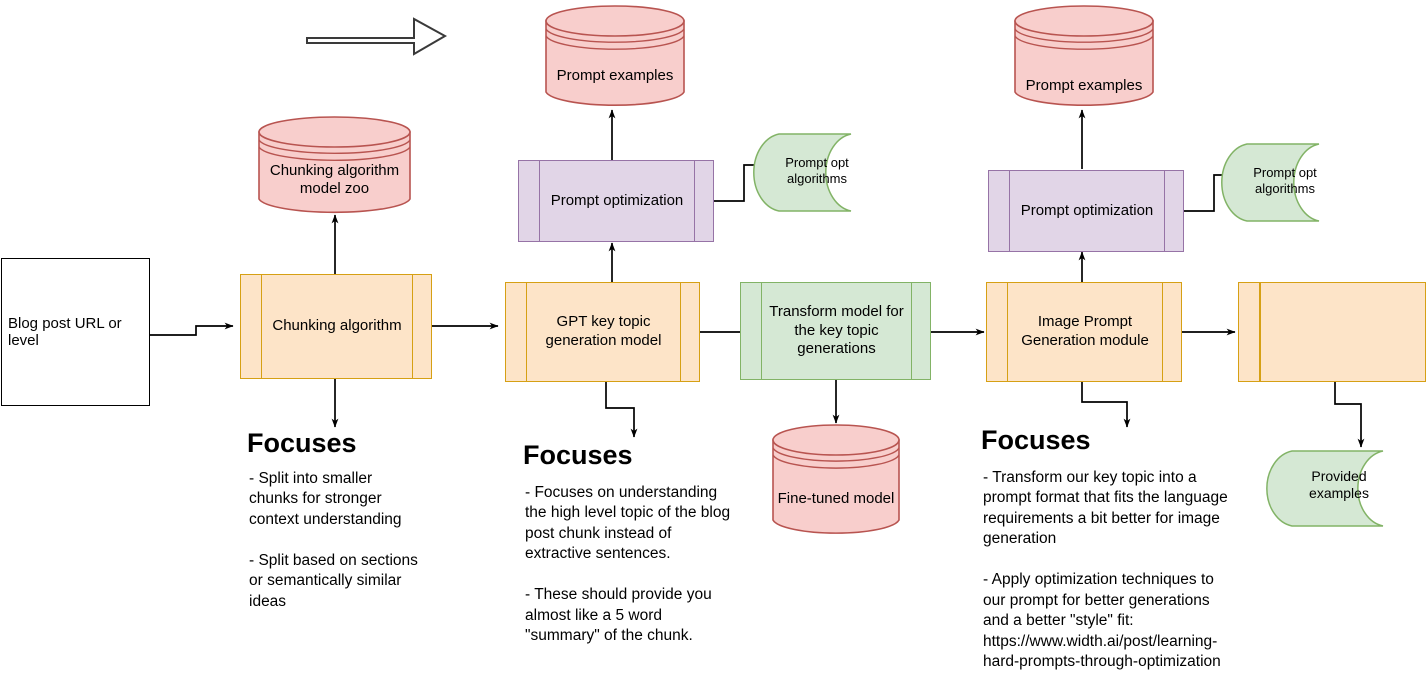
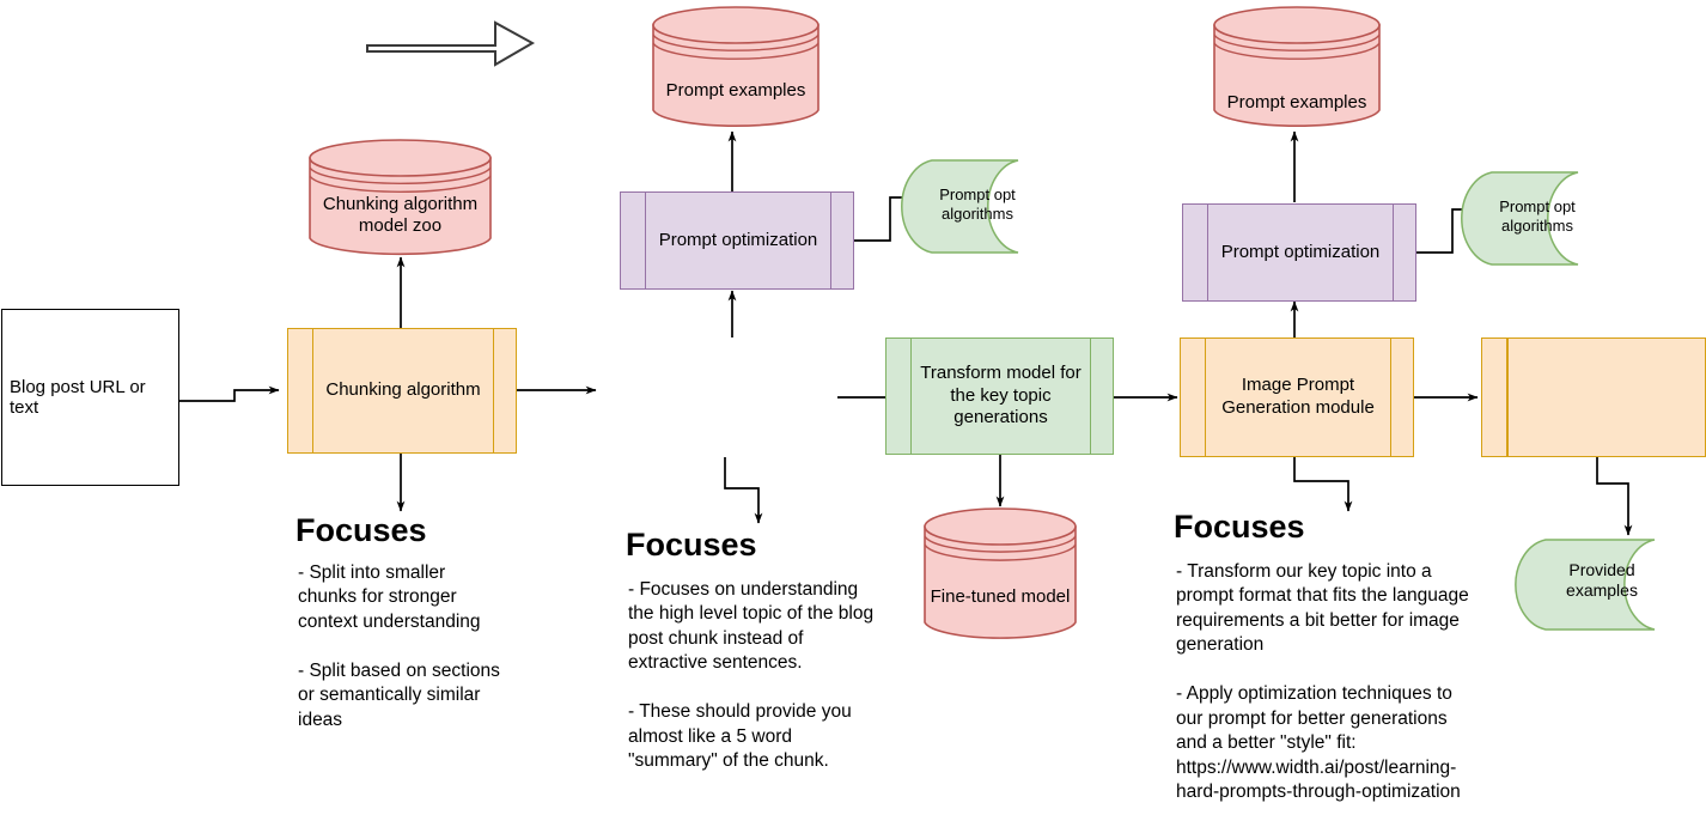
- Blog post URL or level
+ Blog post URL or text
  Chunking algorithm
  Chunking algorithm
  model zoo
- GPT key topic generation model
  Prompt examples
  Prompt optimization
  Prompt opt
  algorithms
  Transform model for the key topic generations
  Fine-tuned model
  Image Prompt Generation module
  Prompt examples
  Prompt optimization
  Prompt opt
  algorithms
  Provided
  examples
  Focuses
  - Split into smaller
  chunks for stronger
  context understanding
  - Split based on sections
  or semantically similar
  ideas
  Focuses
  - Focuses on understanding
  the high level topic of the blog
  post chunk instead of
  extractive sentences.
  - These should provide you
  almost like a 5 word
  "summary" of the chunk.
  Focuses
  - Transform our key topic into a
  prompt format that fits the language
  requirements a bit better for image
  generation
  - Apply optimization techniques to
  our prompt for better generations
  and a better "style" fit:
  https://www.width.ai/post/learning-
  hard-prompts-through-optimization
